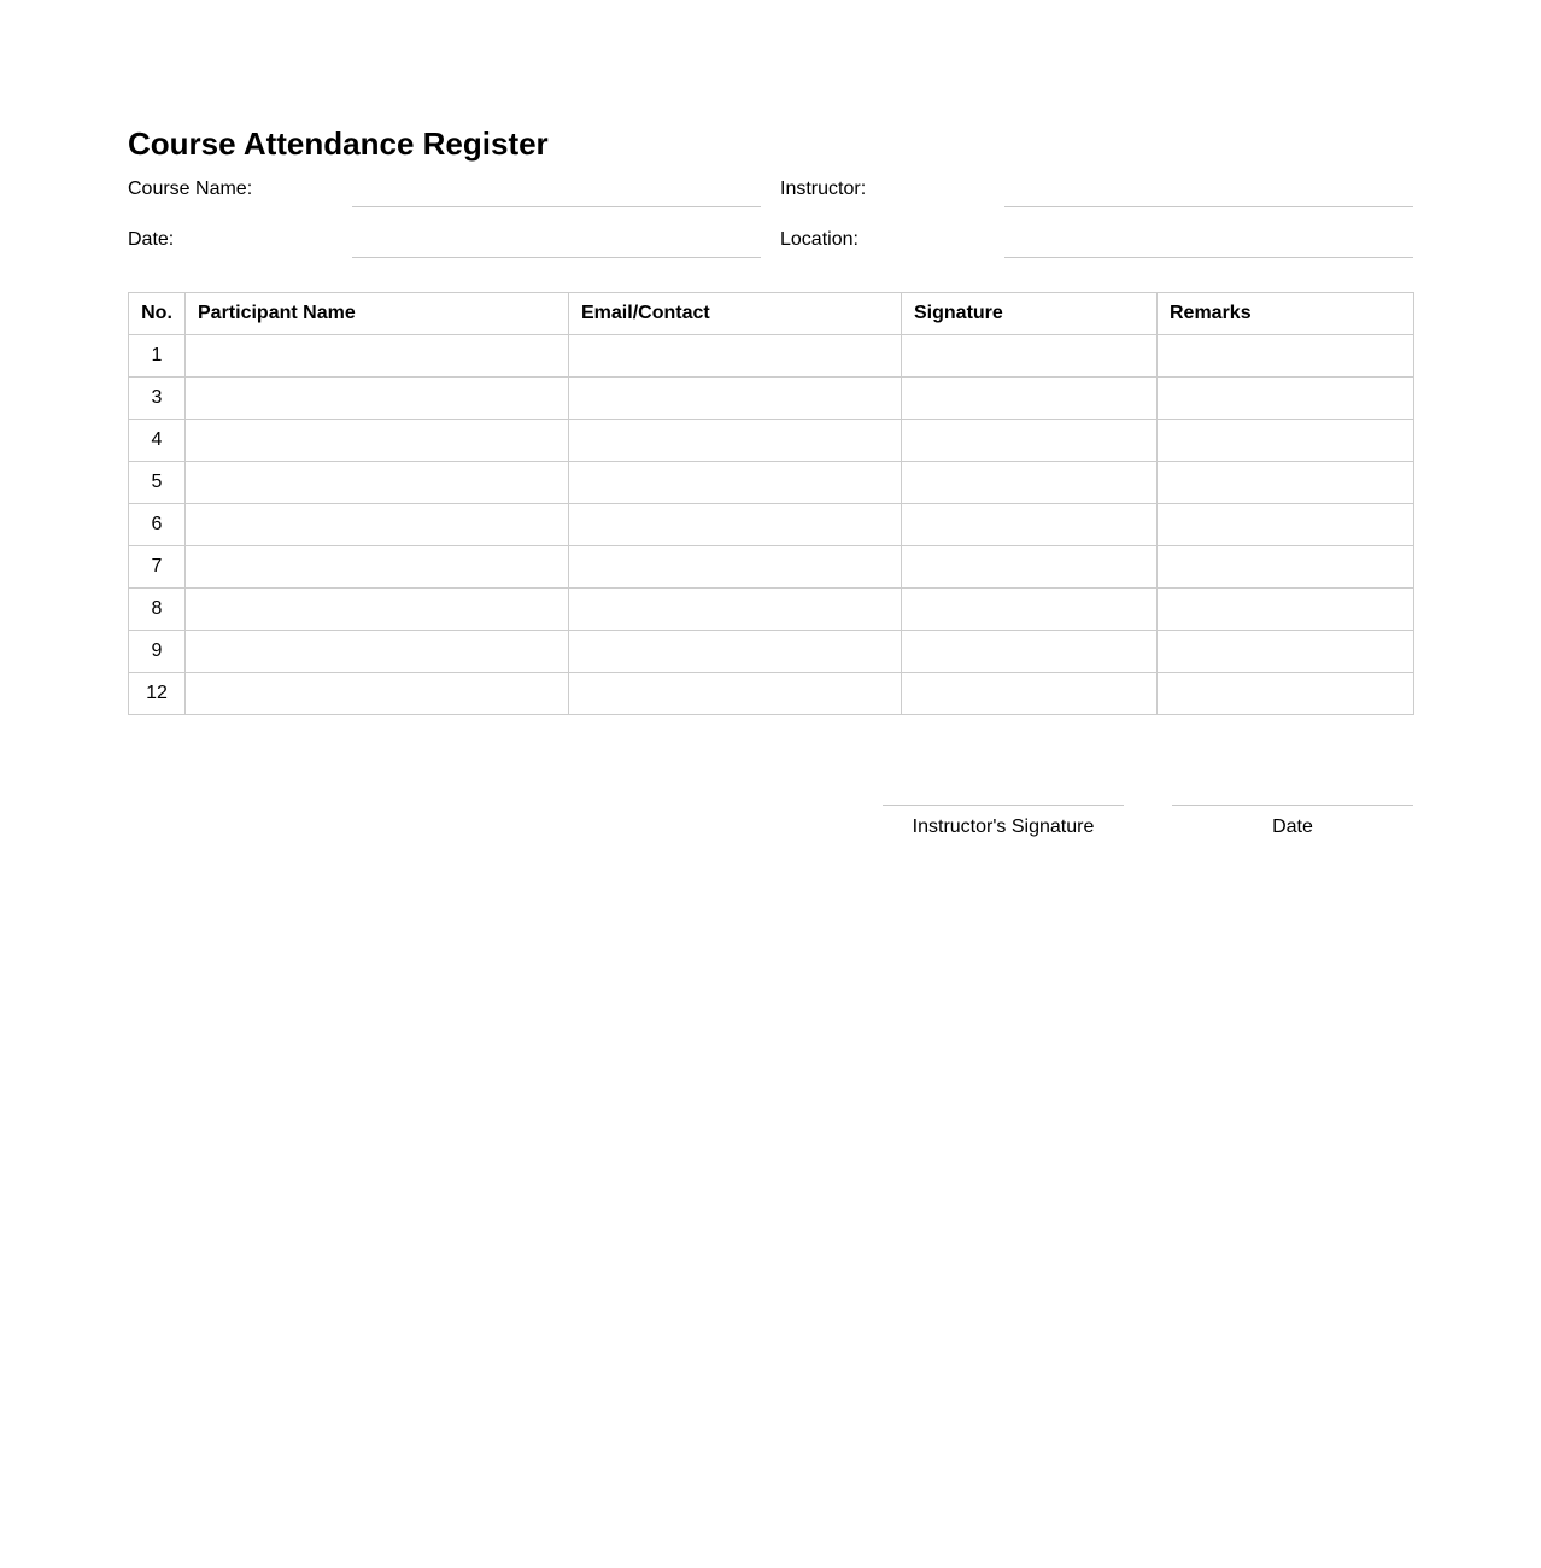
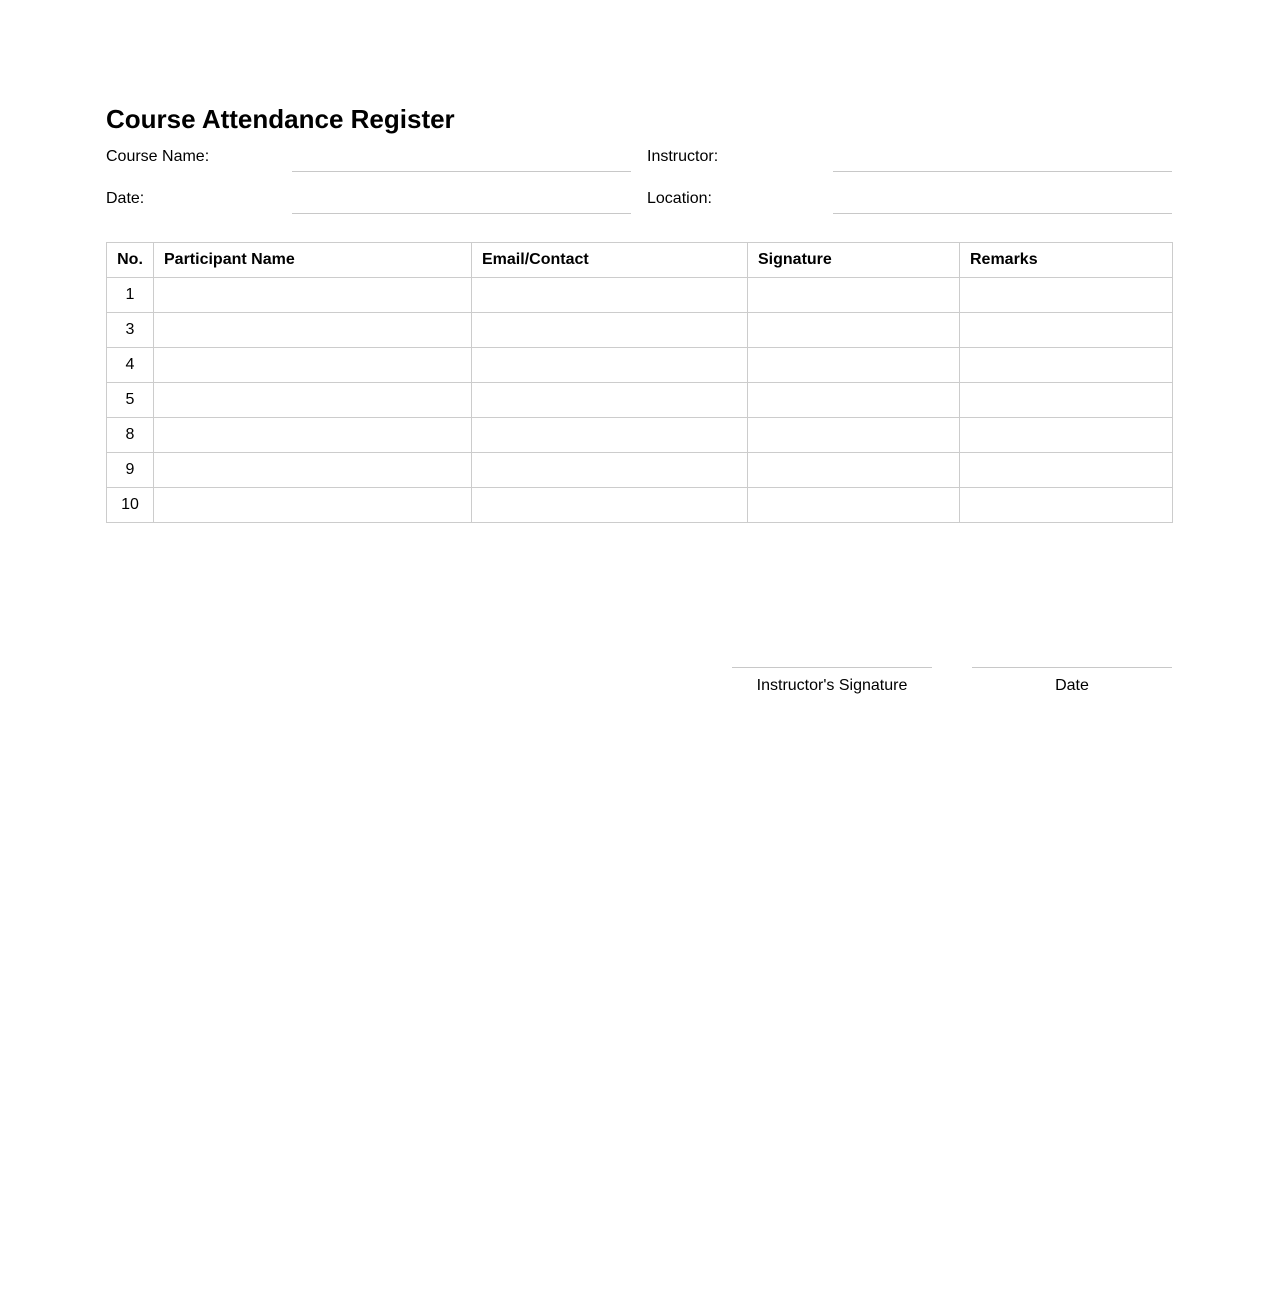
  Course Attendance Register
  Course Name:
  Instructor:
  Date:
  Location:
  No.	Participant Name	Email/Contact	Signature	Remarks
  1
  3
  4
  5
- 6
- 7
  8
  9
- 12
+ 10
  Instructor's Signature
  Date
